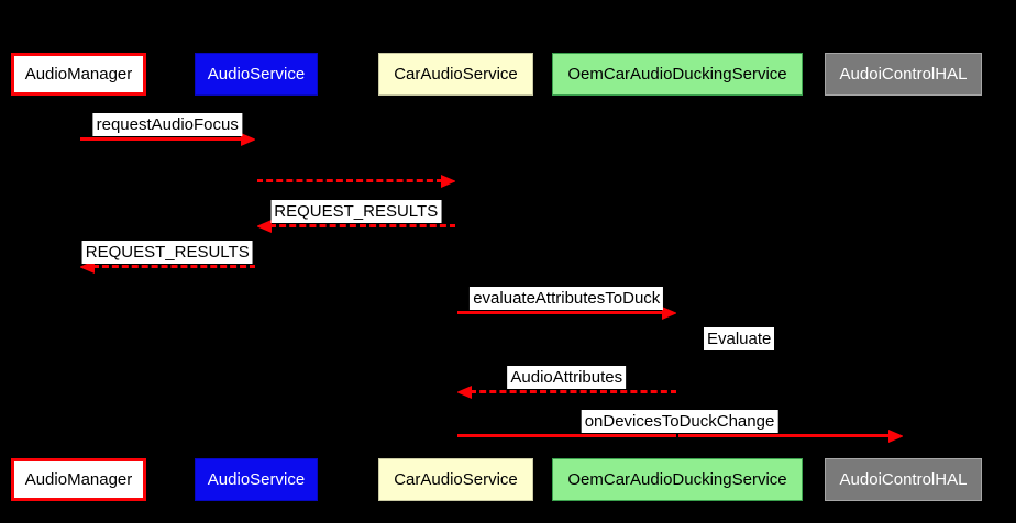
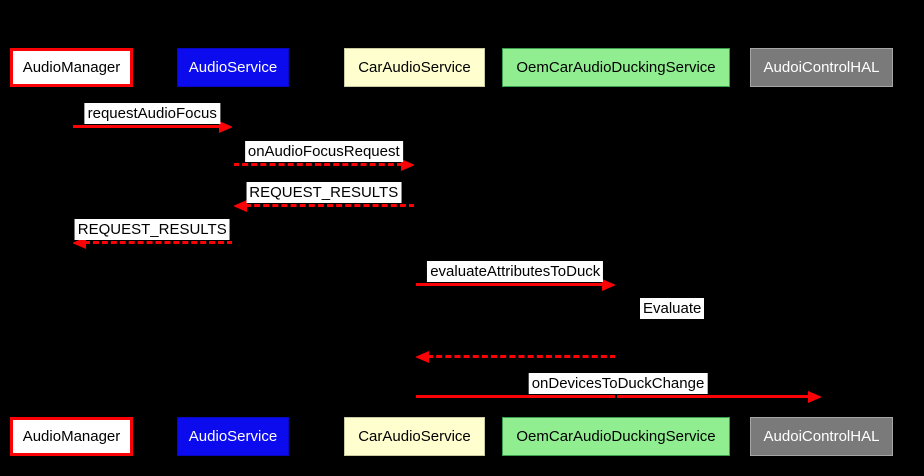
  requestAudioFocus
+ onAudioFocusRequest
  REQUEST_RESULTS
  REQUEST_RESULTS
  evaluateAttributesToDuck
  Evaluate
- AudioAttributes
  onDevicesToDuckChange
  AudioManager
  AudioManager
  AudioService
  AudioService
  CarAudioService
  CarAudioService
  OemCarAudioDuckingService
  OemCarAudioDuckingService
  AudoiControlHAL
  AudoiControlHAL
